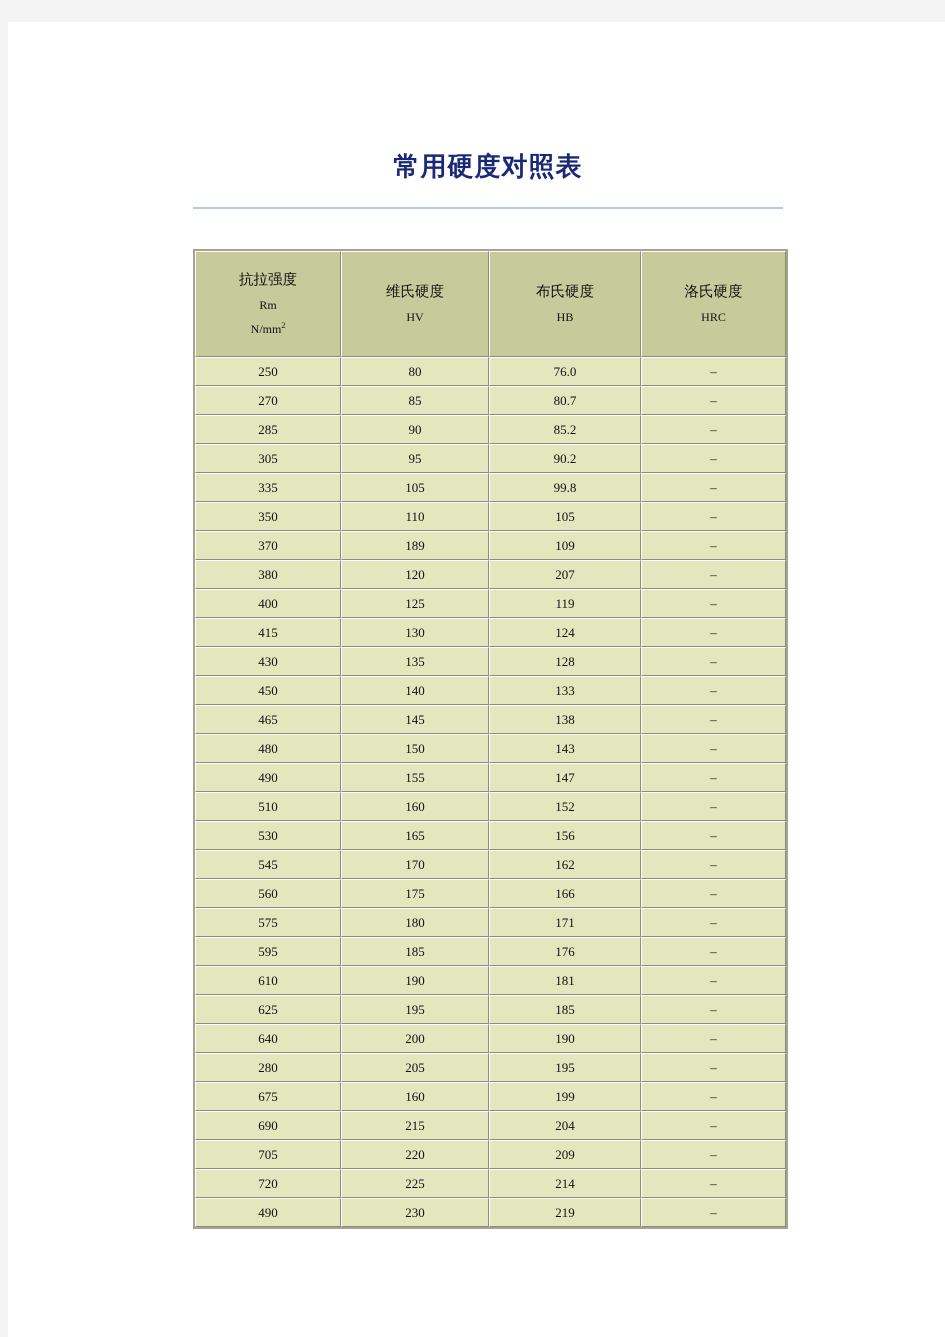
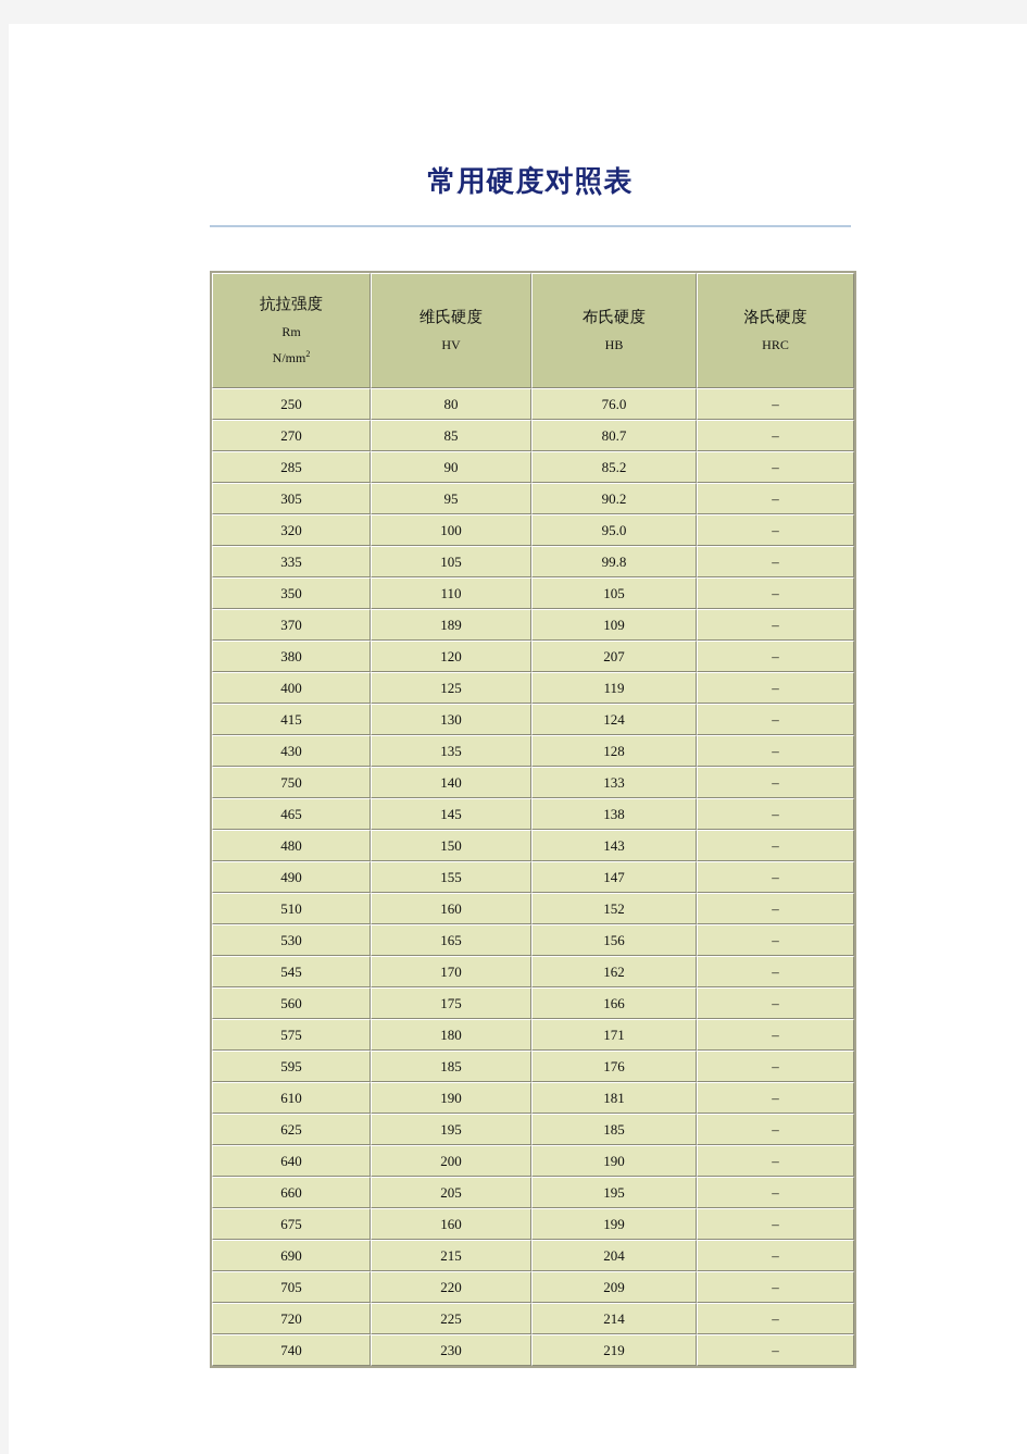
  常用硬度对照表
  抗拉强度RmN/mm2	维氏硬度HV	布氏硬度HB	洛氏硬度HRC
  250	80	76.0	–
  270	85	80.7	–
  285	90	85.2	–
  305	95	90.2	–
+ 320	100	95.0	–
  335	105	99.8	–
  350	110	105	–
  370	189	109	–
  380	120	207	–
  400	125	119	–
  415	130	124	–
  430	135	128	–
- 450	140	133	–
+ 750	140	133	–
  465	145	138	–
  480	150	143	–
  490	155	147	–
  510	160	152	–
  530	165	156	–
  545	170	162	–
  560	175	166	–
  575	180	171	–
  595	185	176	–
  610	190	181	–
  625	195	185	–
  640	200	190	–
- 280	205	195	–
+ 660	205	195	–
  675	160	199	–
  690	215	204	–
  705	220	209	–
  720	225	214	–
- 490	230	219	–
+ 740	230	219	–
